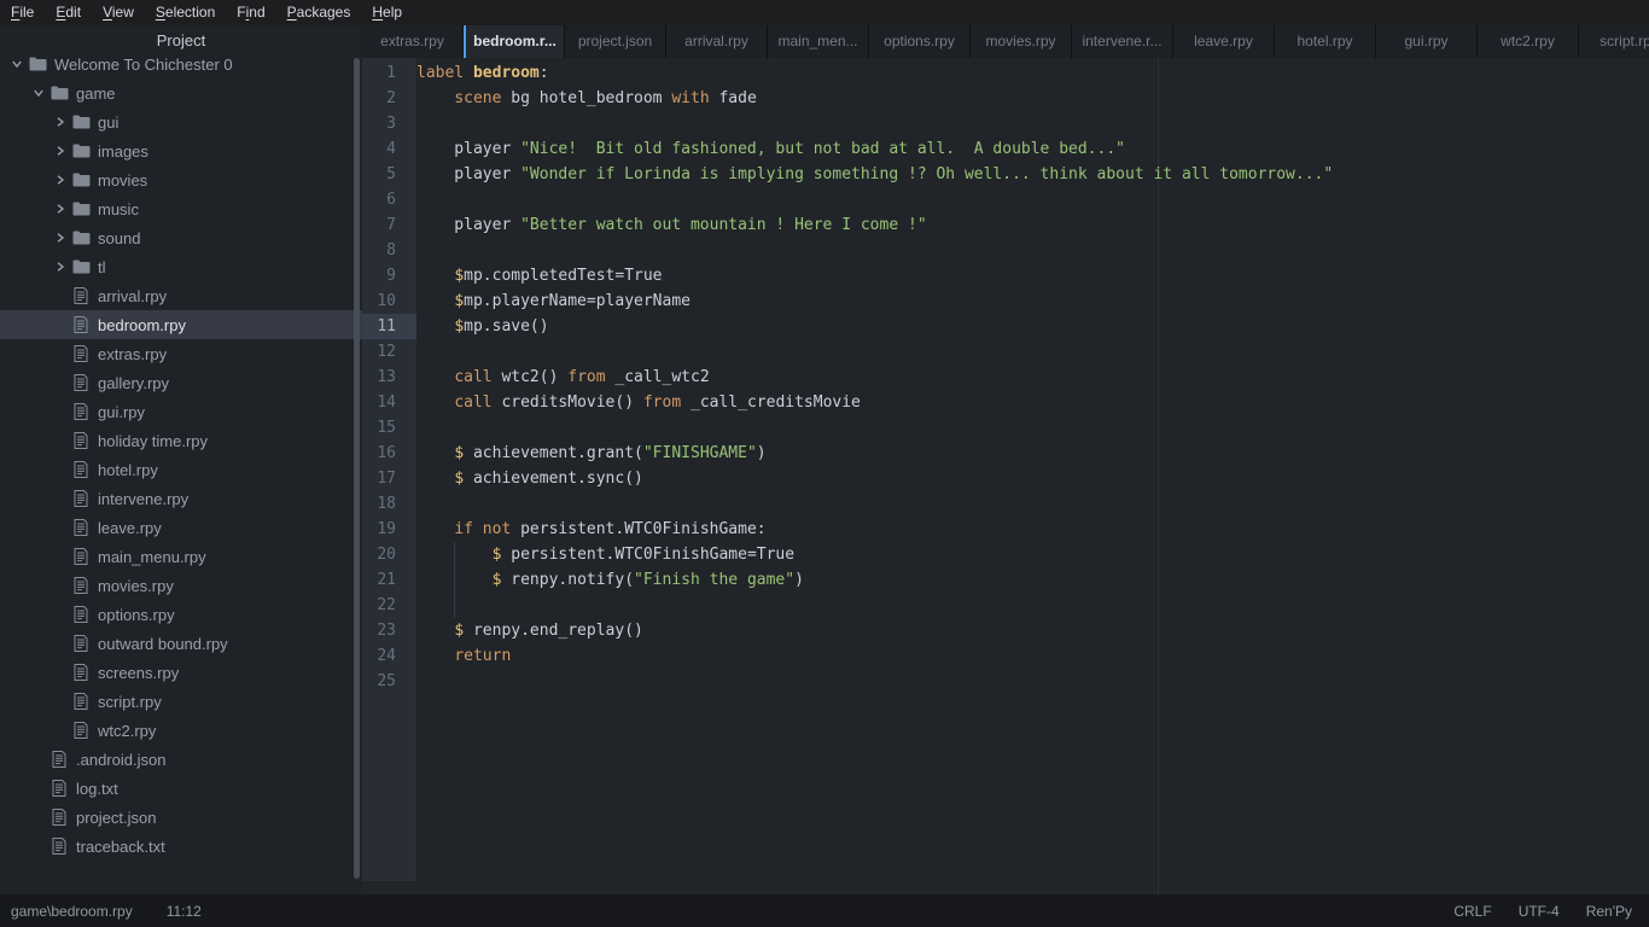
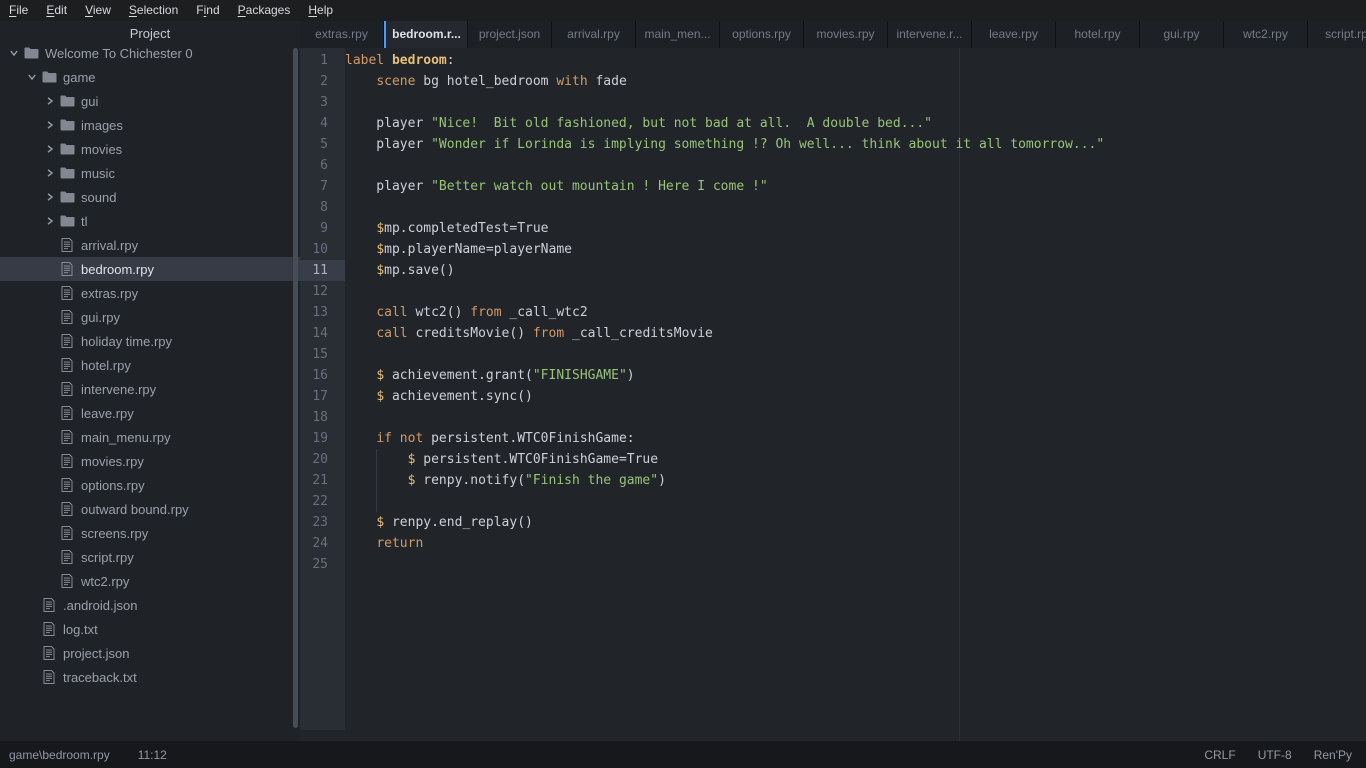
  File
  Edit
  View
  Selection
  Find
  Packages
  Help
  Project
  Welcome To Chichester 0
  game
  gui
  images
  movies
  music
  sound
  tl
  arrival.rpy
  bedroom.rpy
  extras.rpy
- gallery.rpy
  gui.rpy
  holiday time.rpy
  hotel.rpy
  intervene.rpy
  leave.rpy
  main_menu.rpy
  movies.rpy
  options.rpy
  outward bound.rpy
  screens.rpy
  script.rpy
  wtc2.rpy
  .android.json
  log.txt
  project.json
  traceback.txt
  extras.rpy
  bedroom.r...
  project.json
  arrival.rpy
  main_men...
  options.rpy
  movies.rpy
  intervene.r...
  leave.rpy
  hotel.rpy
  gui.rpy
  wtc2.rpy
  script.rp
  1
  2
  3
  4
  5
  6
  7
  8
  9
  10
  11
  12
  13
  14
  15
  16
  17
  18
  19
  20
  21
  22
  23
  24
  25
  label bedroom:
  scene bg hotel_bedroom with fade
  player "Nice! Bit old fashioned, but not bad at all. A double bed..."
  player "Wonder if Lorinda is implying something !? Oh well... think about it all tomorrow..."
  player "Better watch out mountain ! Here I come !"
  $mp.completedTest=True
  $mp.playerName=playerName
  $mp.save()
  call wtc2() from _call_wtc2
  call creditsMovie() from _call_creditsMovie
  $ achievement.grant("FINISHGAME")
  $ achievement.sync()
  if not persistent.WTC0FinishGame:
  $ persistent.WTC0FinishGame=True
  $ renpy.notify("Finish the game")
  $ renpy.end_replay()
  return
  game\bedroom.rpy
  11:12
  CRLF
- UTF-4
+ UTF-8
  Ren'Py
